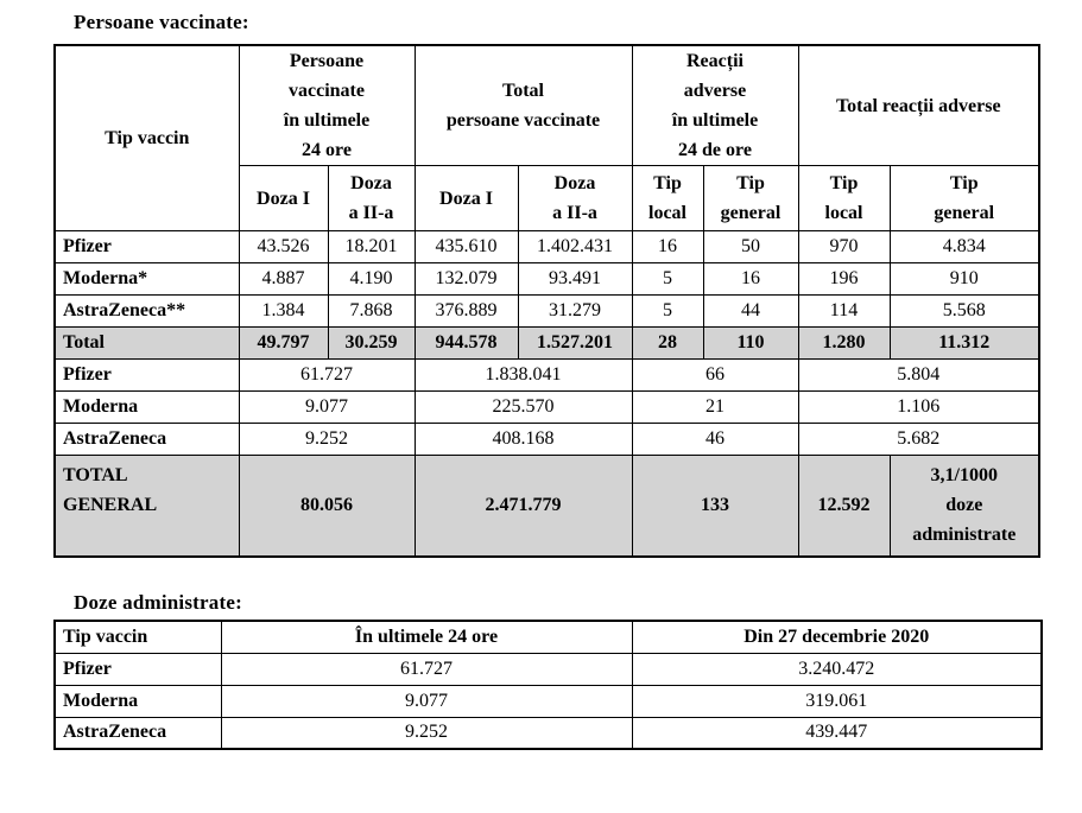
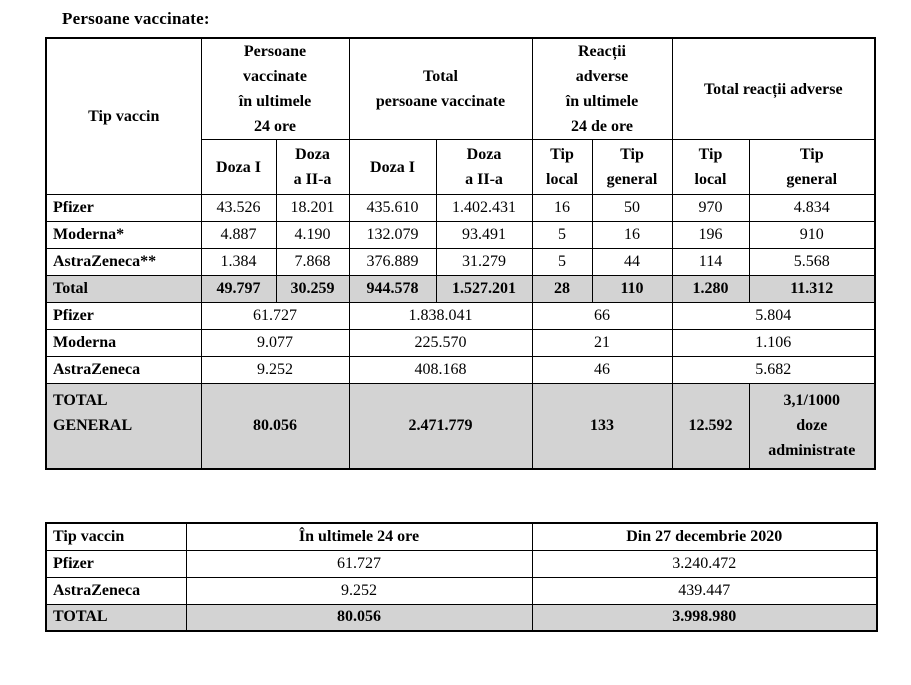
  Persoane vaccinate:
  Tip vaccin	Persoane vaccinate în ultimele 24 ore	Total persoane vaccinate	Reacții adverse în ultimele 24 de ore	Total reacții adverse
  Doza I	Doza a II-a	Doza I	Doza a II-a	Tip local	Tip general	Tip local	Tip general
  Pfizer	43.526	18.201	435.610	1.402.431	16	50	970	4.834
  Moderna*	4.887	4.190	132.079	93.491	5	16	196	910
  AstraZeneca**	1.384	7.868	376.889	31.279	5	44	114	5.568
  Total	49.797	30.259	944.578	1.527.201	28	110	1.280	11.312
  Pfizer	61.727	1.838.041	66	5.804
  Moderna	9.077	225.570	21	1.106
  AstraZeneca	9.252	408.168	46	5.682
  TOTAL GENERAL	80.056	2.471.779	133	12.592	3,1/1000 doze administrate
- Doze administrate:
  Tip vaccin	În ultimele 24 ore	Din 27 decembrie 2020
  Pfizer	61.727	3.240.472
- Moderna	9.077	319.061
  AstraZeneca	9.252	439.447
+ TOTAL	80.056	3.998.980
